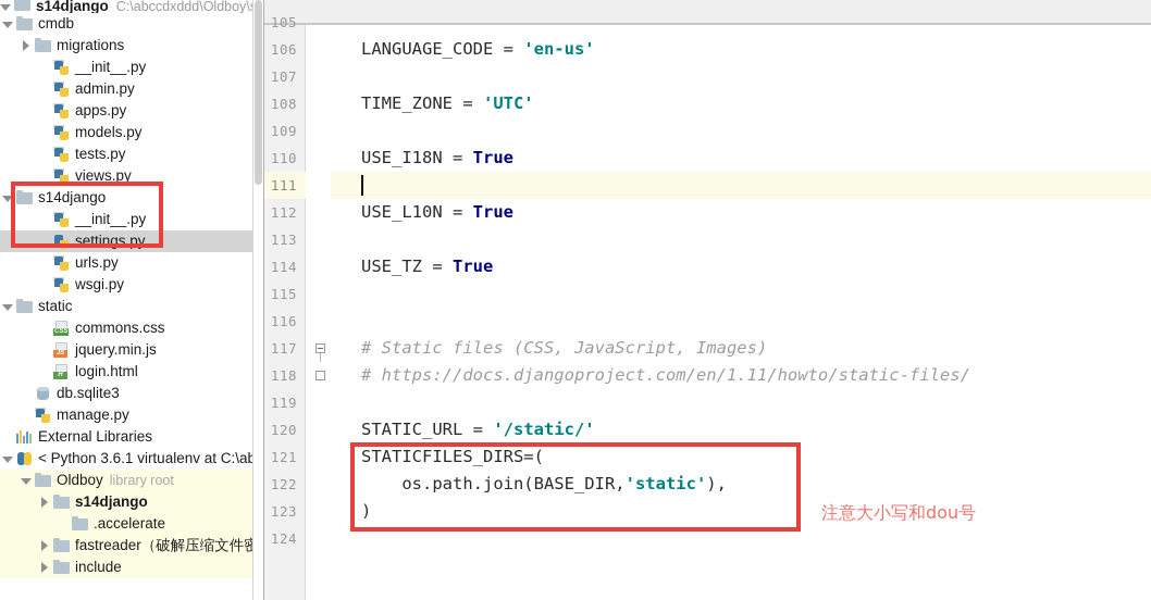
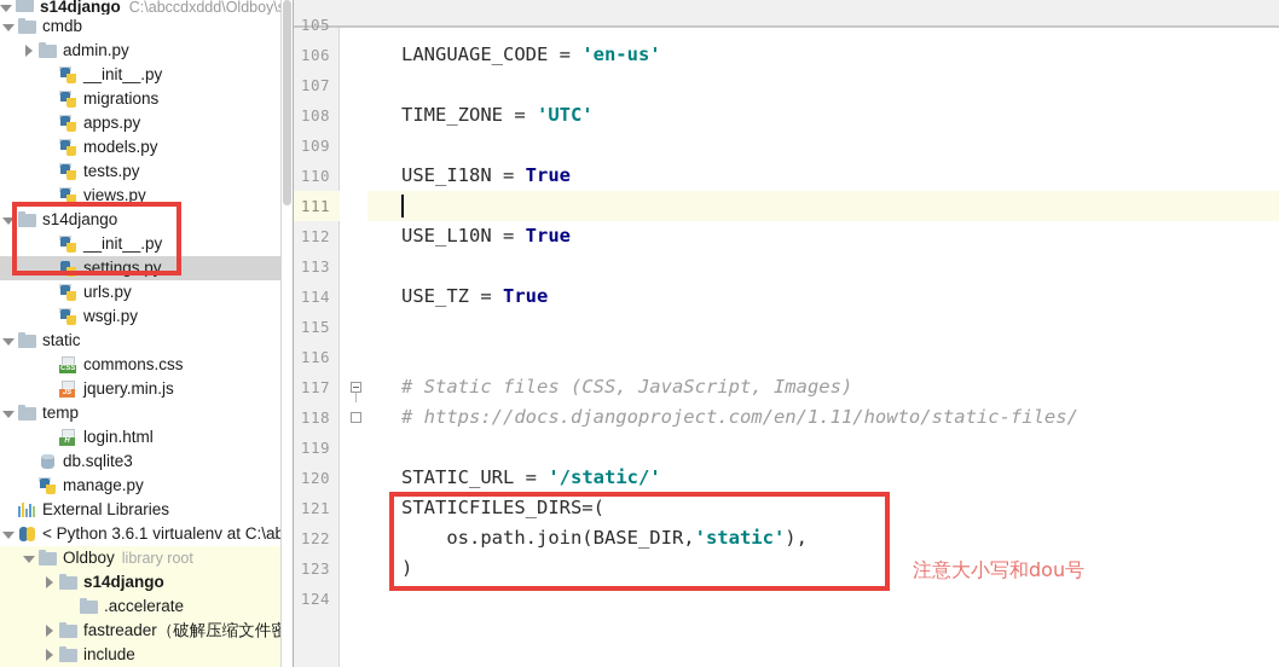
  s14django
  C:\abccdxddd\Oldboy\
  cmdb
- migrations
+ admin.py
  __init__.py
- admin.py
+ migrations
  apps.py
  models.py
  tests.py
  views.py
  s14django
  __init__.py
  settings.py
  urls.py
  wsgi.py
  static
  commons.css
  jquery.min.js
+ temp
  login.html
  db.sqlite3
  manage.py
  External Libraries
  < Python 3.6.1 virtualenv at C:\a
  Oldboy
  library root
  s14django
  .accelerate
  fastreader（破解压缩文件
  include
  105
  106
  107
  108
  109
  110
  111
  112
  113
  114
  115
  116
  117
  118
  119
  120
  121
  122
  123
  124
  LANGUAGE_CODE = 'en-us'
  TIME_ZONE = 'UTC'
  USE_I18N = True
  USE_L10N = True
  USE_TZ = True
  # Static files (CSS, JavaScript, Images)
  # https://docs.djangoproject.com/en/1.11/howto/static-files/
  STATIC_URL = '/static/'
  STATICFILES_DIRS=(
  os.path.join(BASE_DIR,'static'),
  )
  注意大小写和dou号
